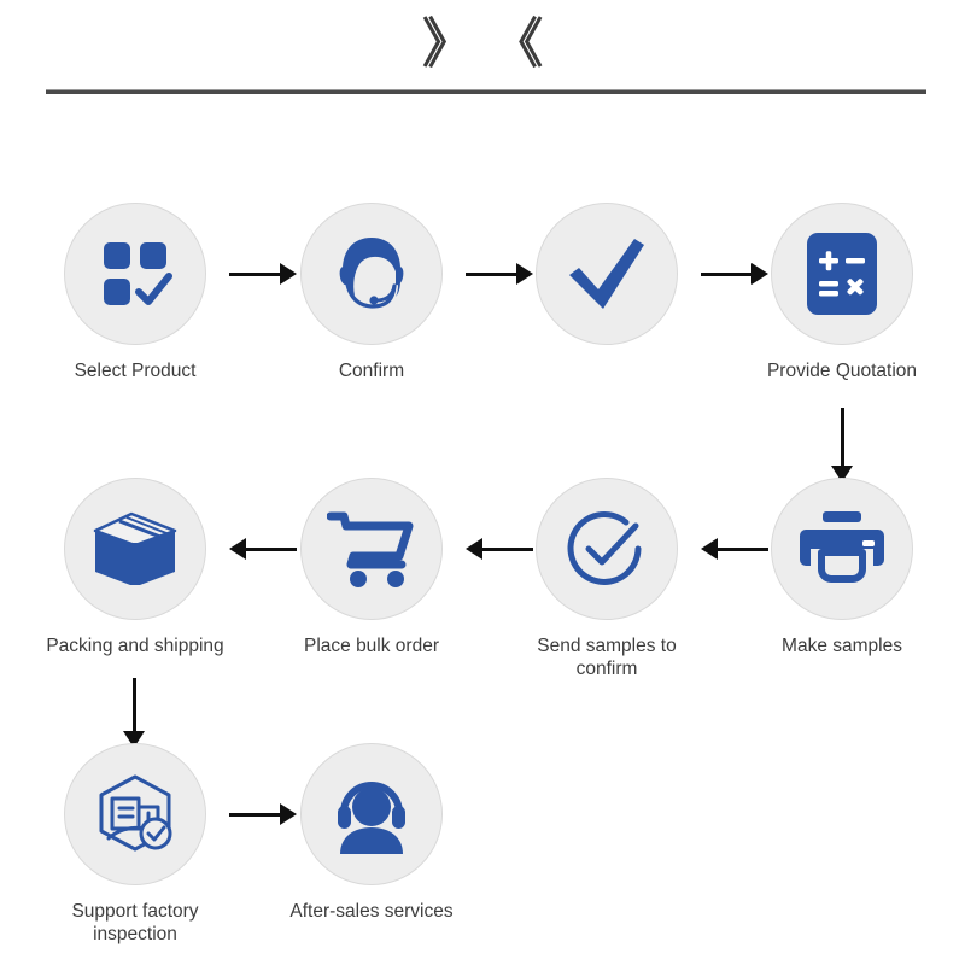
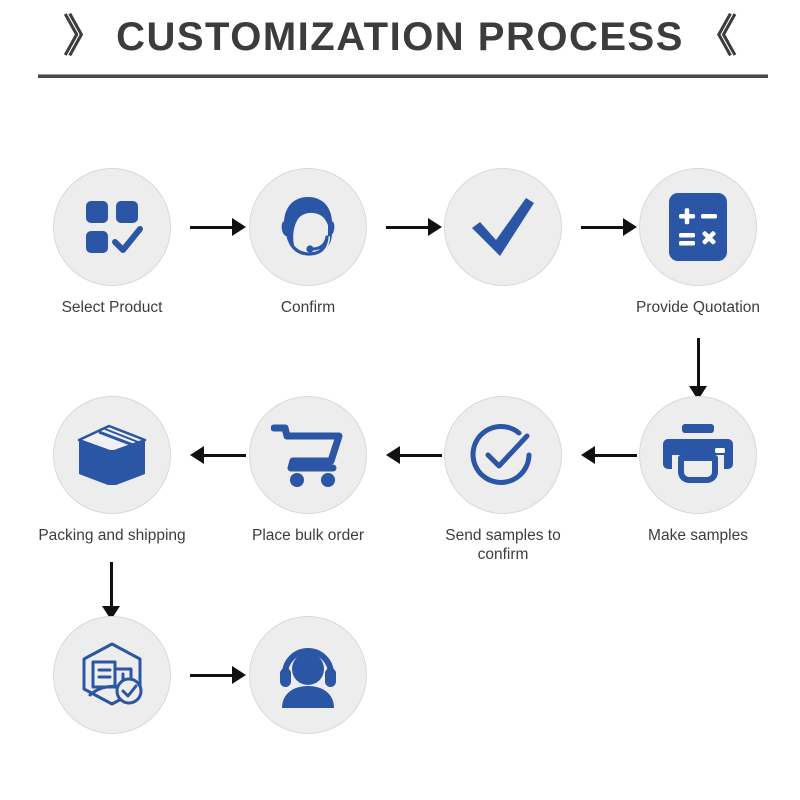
  》
+ CUSTOMIZATION PROCESS
  《
  Select Product
  Confirm
  Provide Quotation
  Packing and shipping
  Place bulk order
  Send samples to confirm
  Make samples
- Support factory
- inspection
- After-sales services
